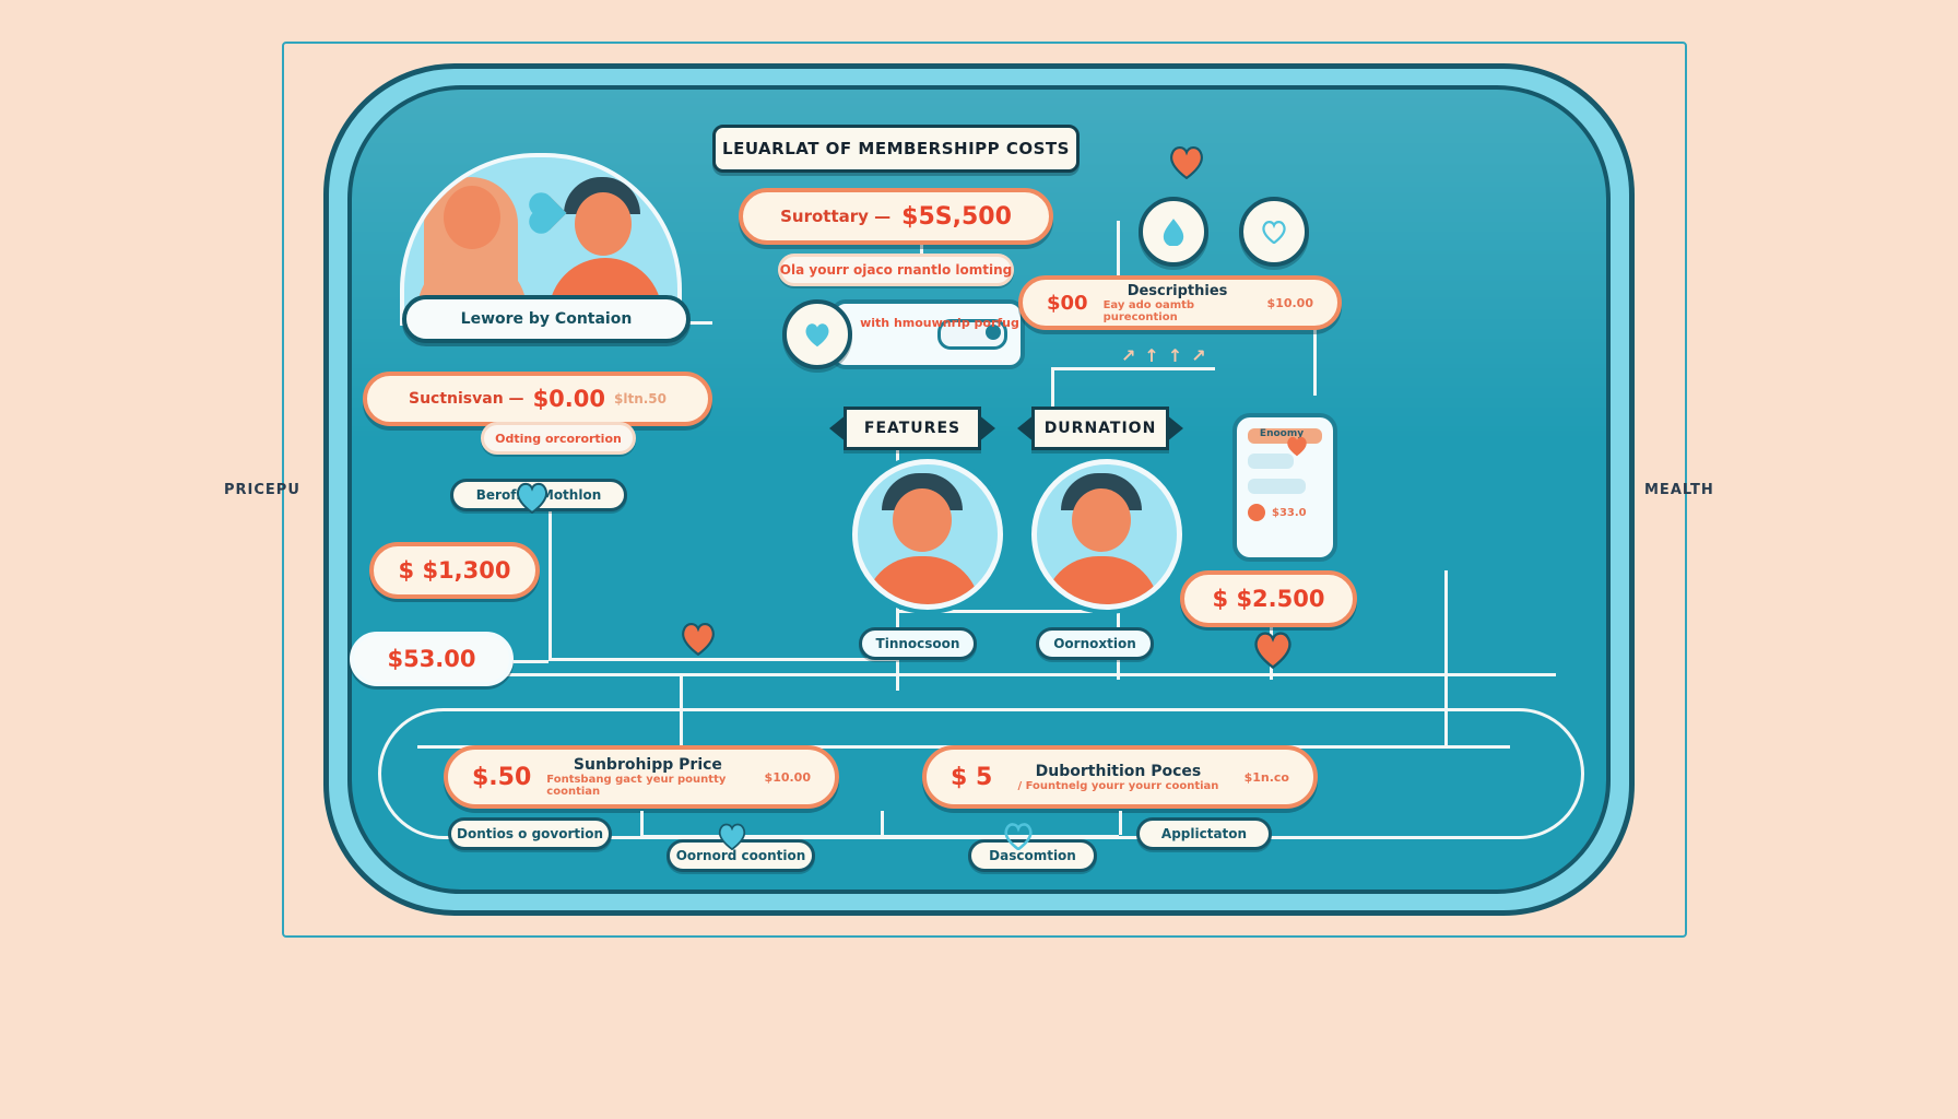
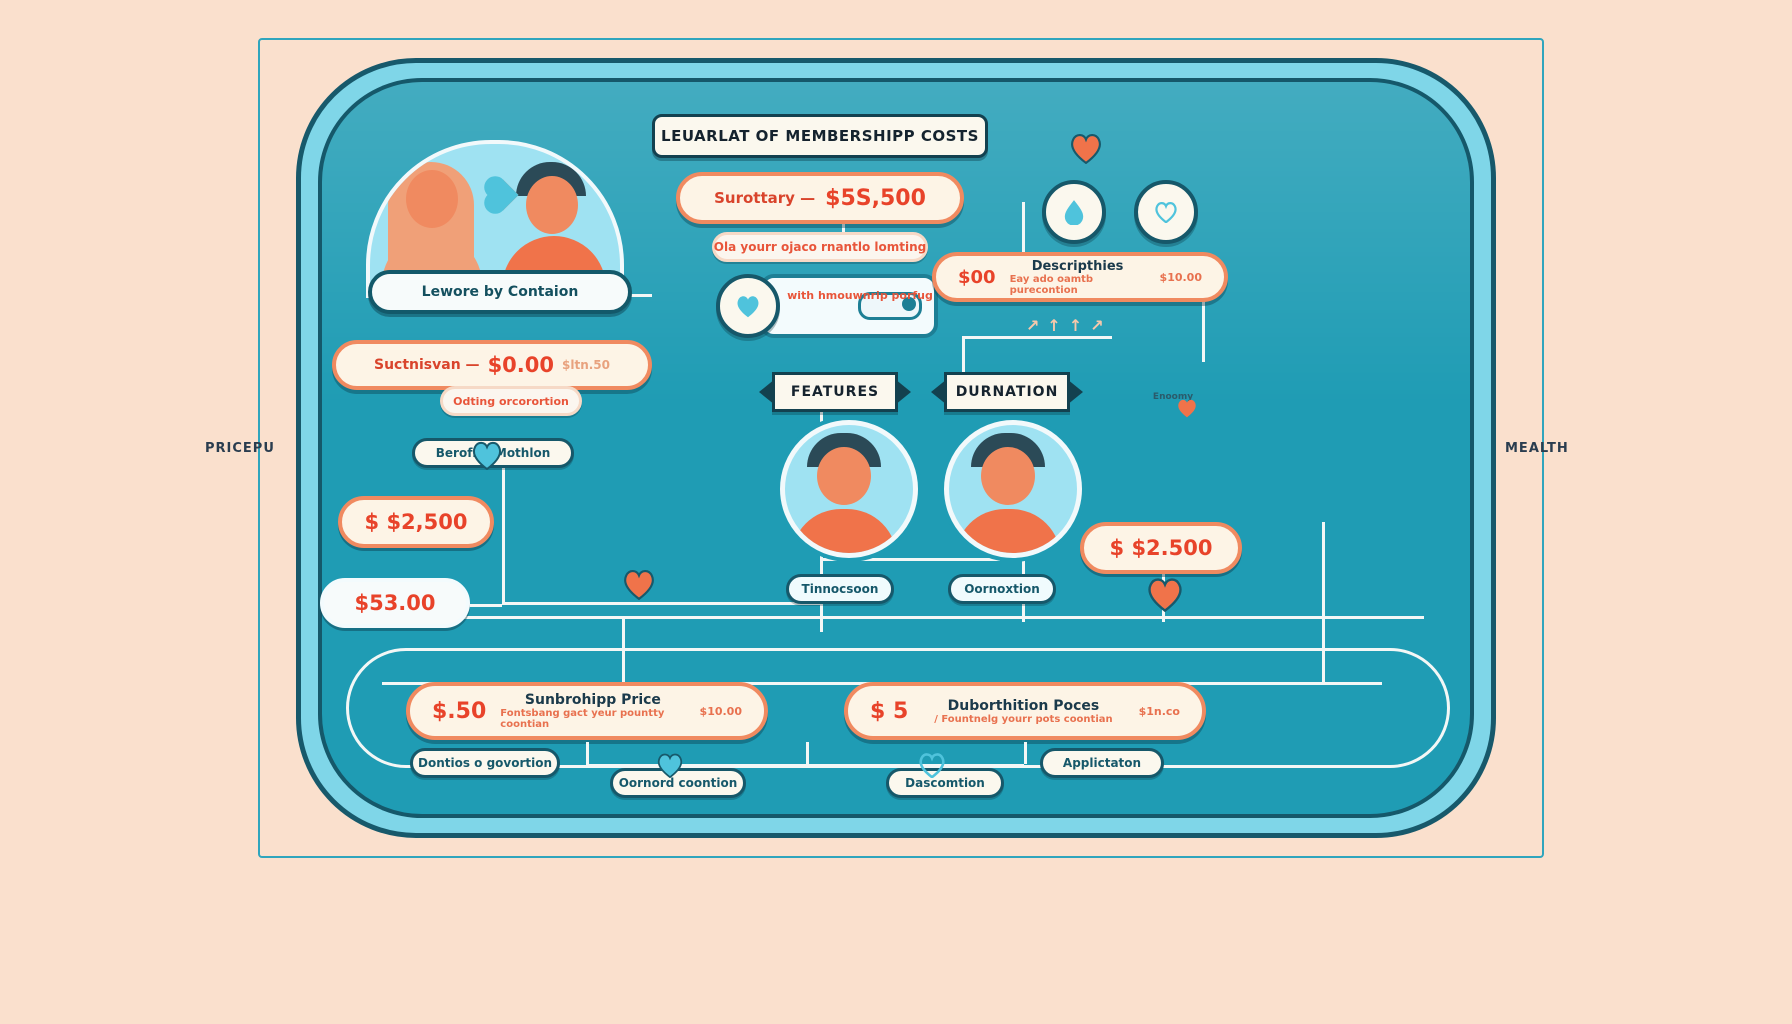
  PRICEPU
  MEALTH
  LEUARLAT OF MEMBERSHIPP COSTS
  Surottary —
  $5S,500
  Ola yourr ojaco rnantlo lomting
  Lewore by Contaion
  Suctnisvan —
  $0.00
  $ltn.50
  Odting orcorortion
  Berofothlon
  with hmouwnrip porfug
  $00
  Descripthies
  Eay ado oamtb purecontion
  $10.00
  ↗↑↑↗
  FEATURES
  DURNATION
- $33.0
  Enoomy
- $ $1,300
+ $ $2,500
  $ $2.500
  $53.00
  Tinnocsoon
  Oornoxtion
  $.50
  Sunbrohipp Price
  Fontsbang gact yeur pountty coontian
  $10.00
  $ 5
  Duborthition Poces
- / Fountnelg yourr yourr coontian
+ / Fountnelg yourr pots coontian
  $1n.co
  Dontios o govortion
  Oornord coontion
  Dascomtion
  Applictaton
